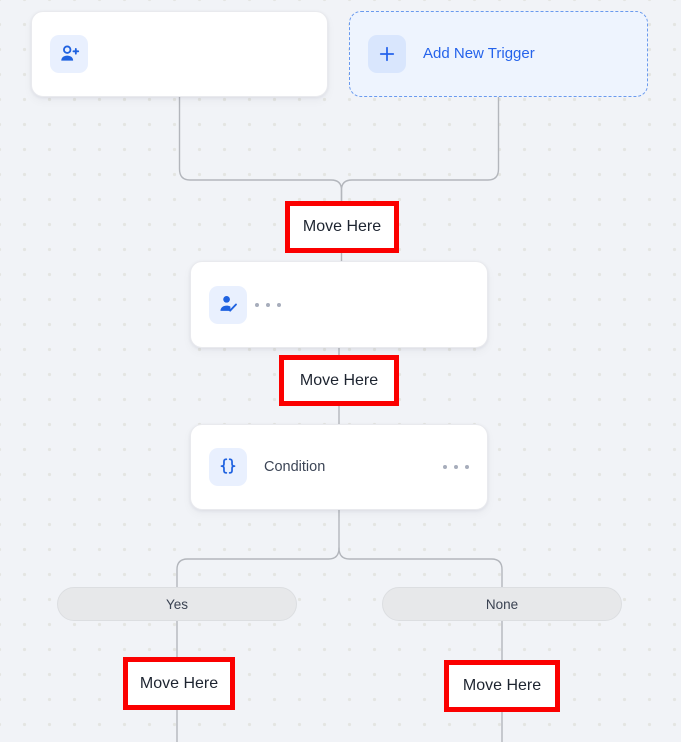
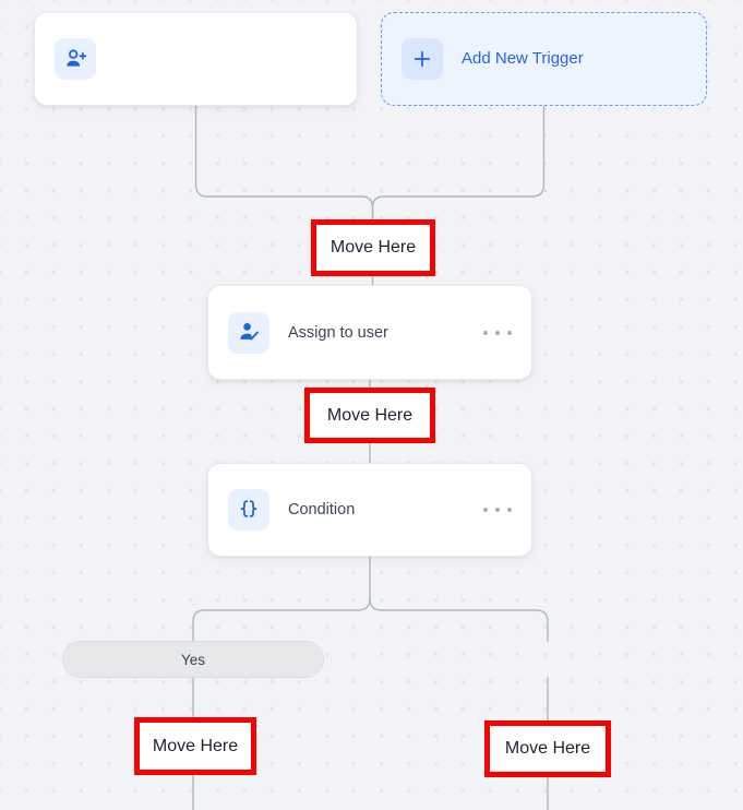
  Add New Trigger
  Move Here
+ Assign to user
  Move Here
  Condition
  Yes
- None
  Move Here
  Move Here
